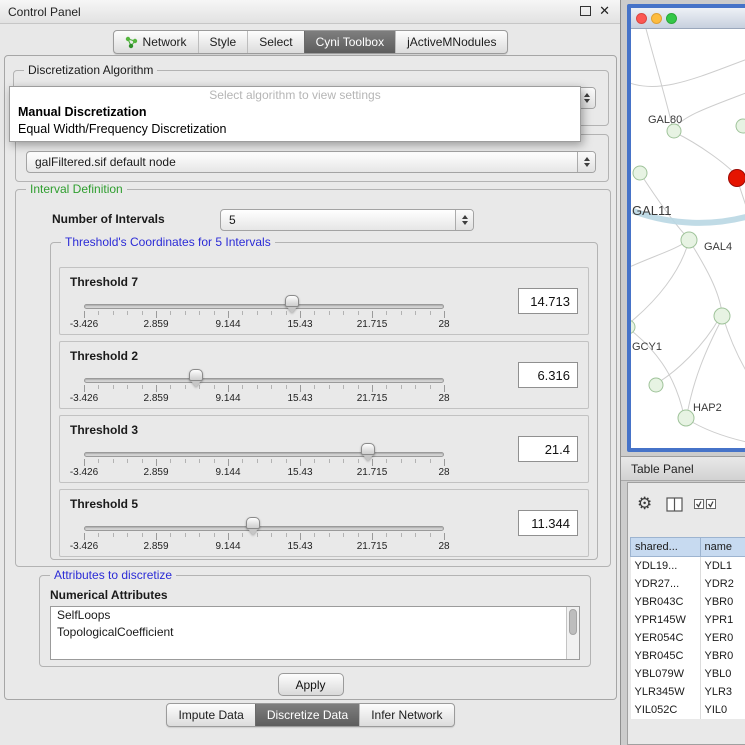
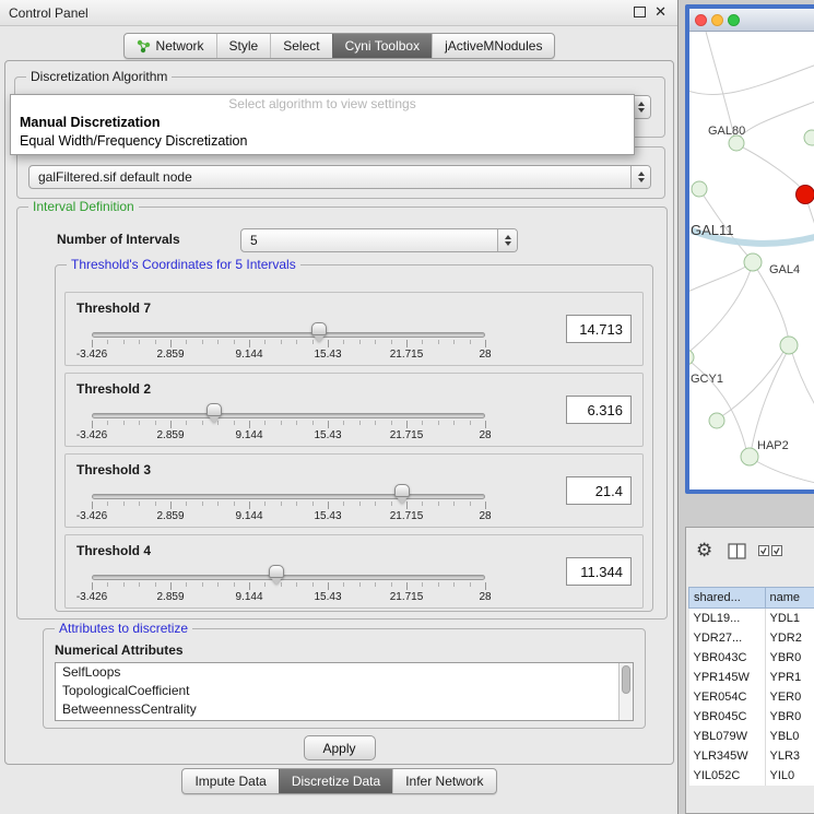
  Control Panel
  ✕
  Network
  Style
  Select
  Cyni Toolbox
  jActiveMNodules
  Discretization Algorithm
  Select algorithm to view settings
  Manual Discretization
  Equal Width/Frequency Discretization
  galFiltered.sif default node
  Interval Definition
  Number of Intervals
  5
  Threshold's Coordinates for 5 Intervals
  Threshold 7
  -3.426
  2.859
  9.144
  15.43
  21.715
  28
  14.713
  Threshold 2
  -3.426
  2.859
  9.144
  15.43
  21.715
  28
  6.316
  Threshold 3
  -3.426
  2.859
  9.144
  15.43
  21.715
  28
  21.4
- Threshold 5
+ Threshold 4
  -3.426
  2.859
  9.144
  15.43
  21.715
  28
  11.344
  Attributes to discretize
  Numerical Attributes
  SelfLoops
  TopologicalCoefficient
+ BetweennessCentrality
  Apply
  Impute Data
  Discretize Data
  Infer Network
  GAL80
  GAL11
  GAL4
  GCY1
  HAP2
- Table Panel
  ⚙
  shared...	name
  YDL19...	YDL1
  YDR27...	YDR2
  YBR043C	YBR0
  YPR145W	YPR1
  YER054C	YER0
  YBR045C	YBR0
  YBL079W	YBL0
  YLR345W	YLR3
  YIL052C	YIL0
